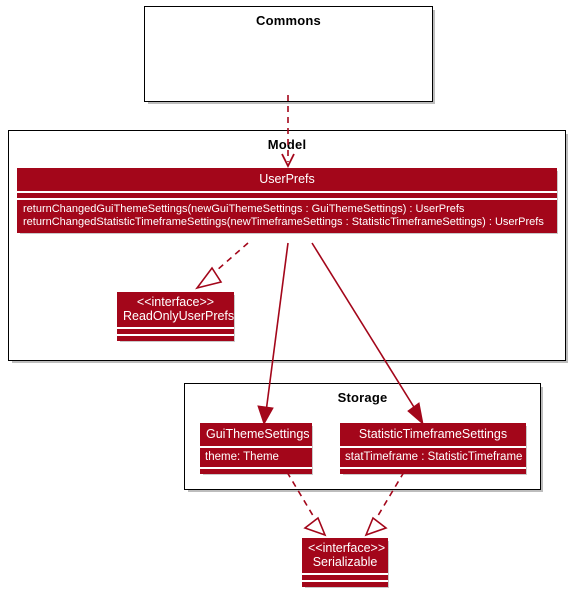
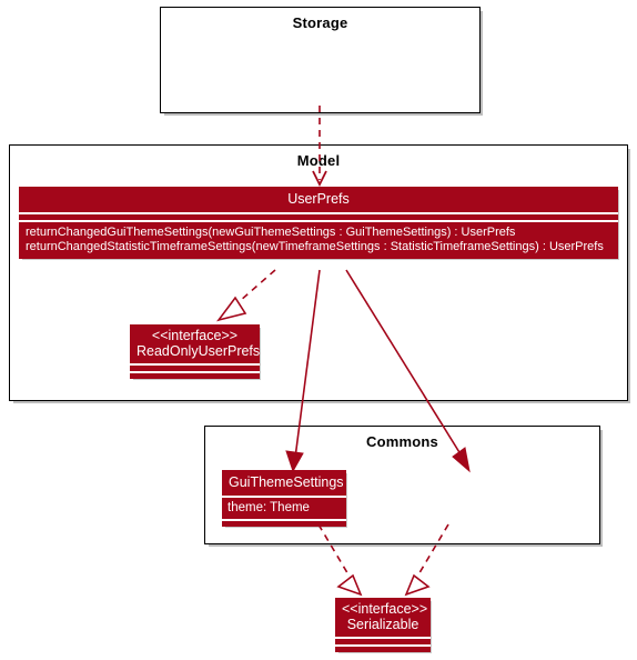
- Commons
+ Storage
  Model
  UserPrefs
  returnChangedGuiThemeSettings(newGuiThemeSettings : GuiThemeSettings) : UserPrefs
  returnChangedStatisticTimeframeSettings(newTimeframeSettings : StatisticTimeframeSettings) : UserPrefs
  <<interface>>
  ReadOnlyUserPref
- Storage
+ Commons
  GuiThemeSettings
  theme: Theme
- StatisticTimeframeSettings
- statTimeframe : StatisticTimeframe
  <<interface>>
  Serializable
